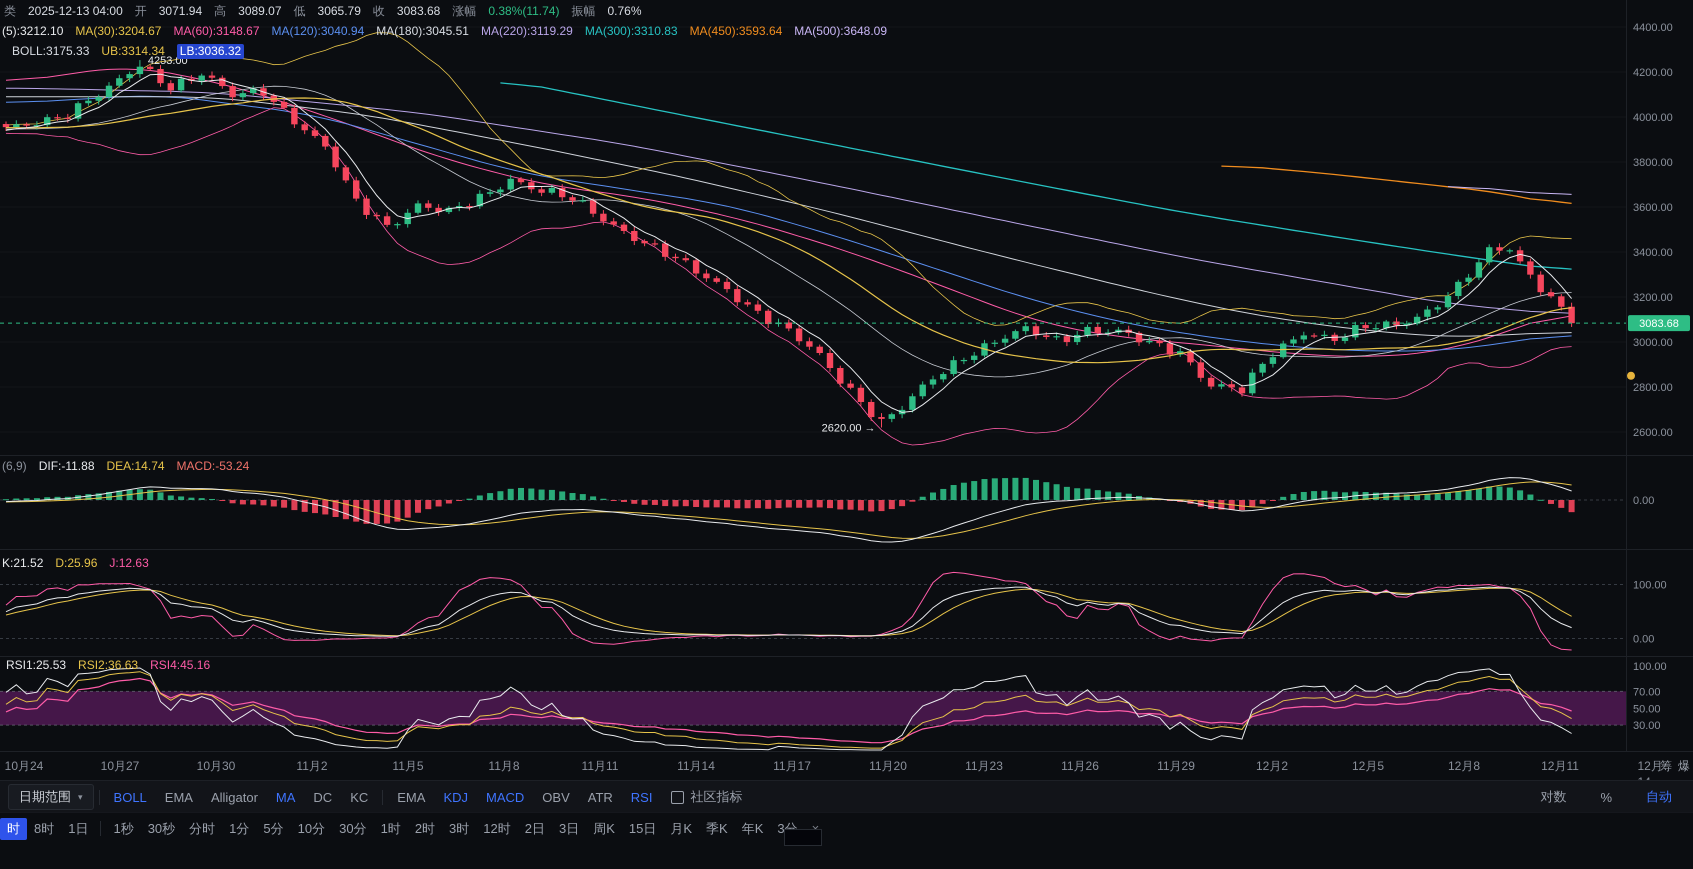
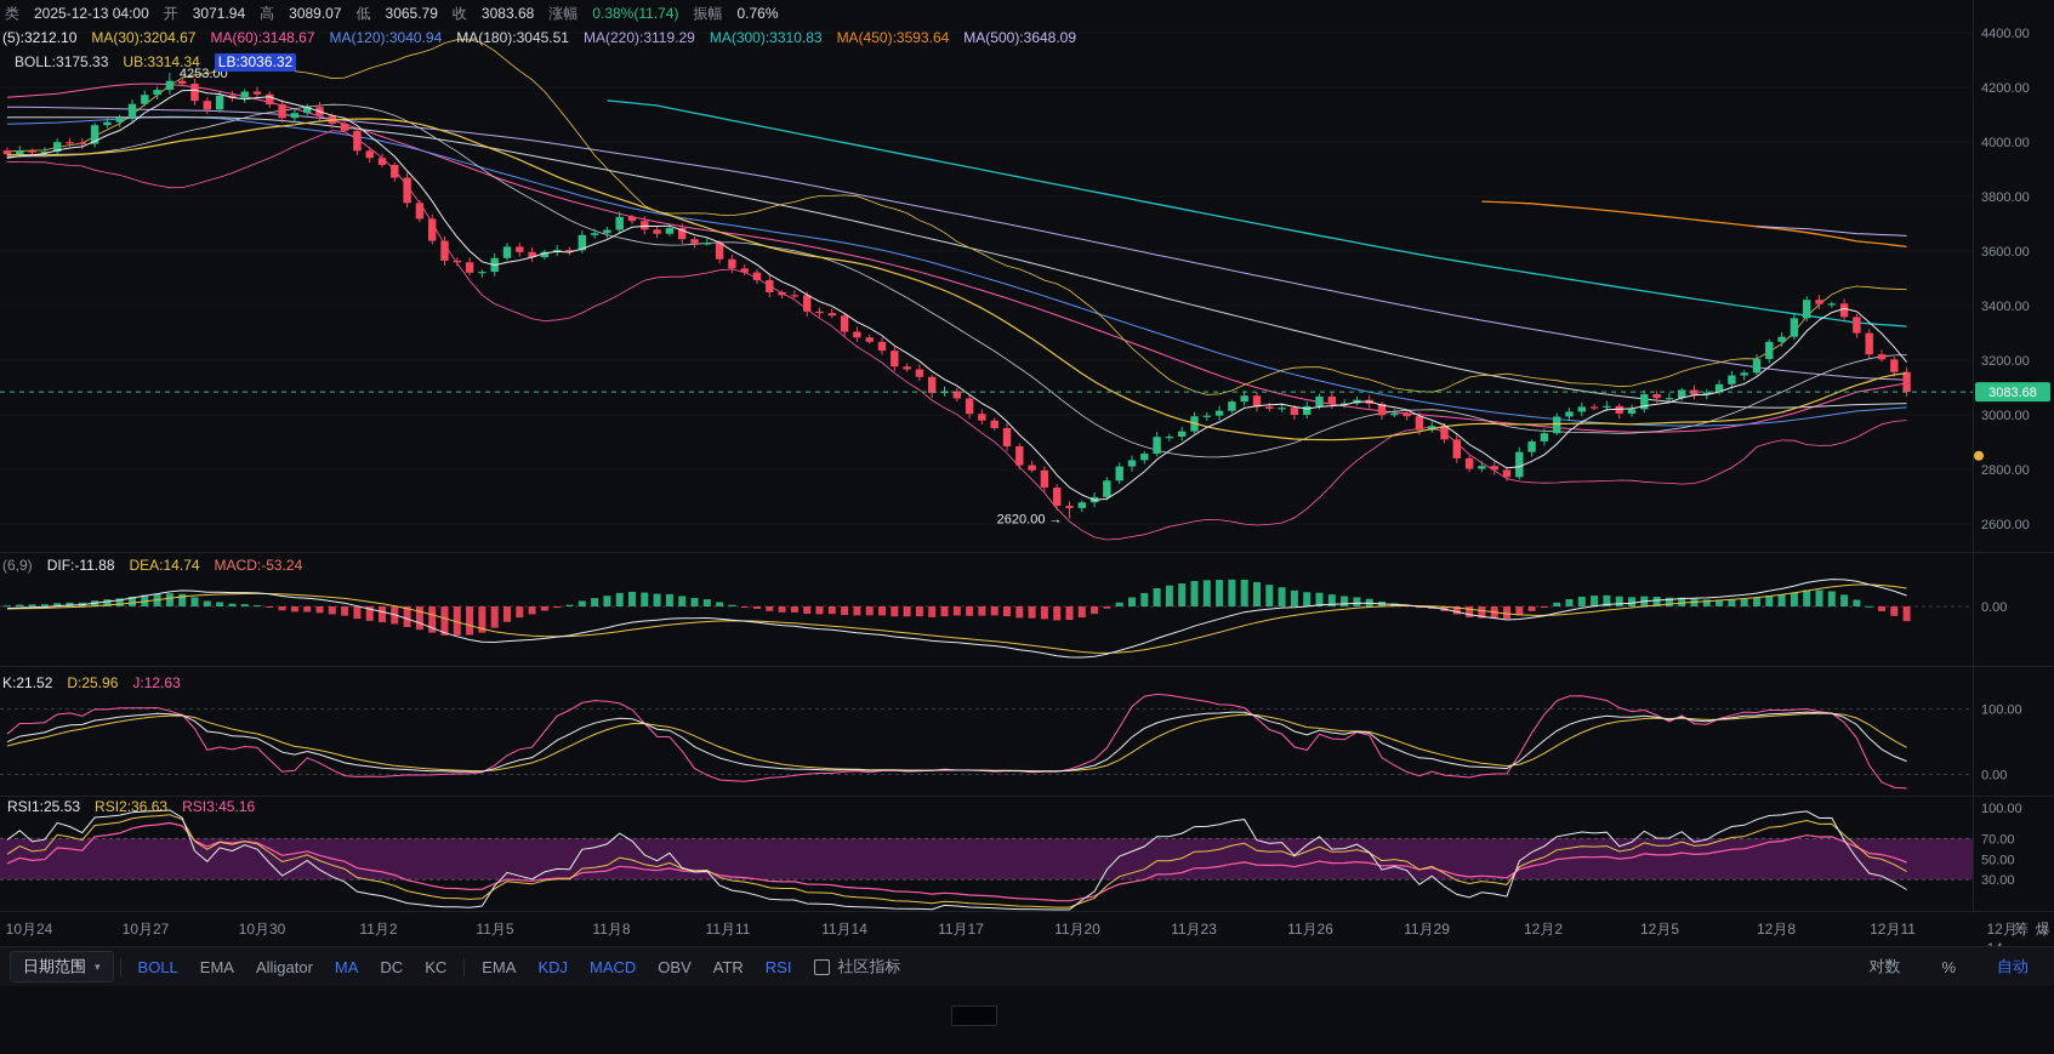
  4400.00
  4200.00
  4000.00
  3800.00
  3600.00
  3400.00
  3200.00
  3000.00
  2800.00
  2600.00
  3083.68
  4253.00
  2620.00 →
  0.00
  100.00
  0.00
  100.00
  70.00
  50.00
  30.00
  10月24
  10月27
  10月30
  11月2
  11月5
  11月8
  11月11
  11月14
  11月17
  11月20
  11月23
  11月26
  11月29
  12月2
  12月5
  12月8
  12月11
  筹
  爆
  日期范围
  ▾
  BOLL
  EMA
  Alligator
  MA
  DC
  KC
  EMA
  KDJ
  MACD
  OBV
  ATR
  RSI
  社区指标
  对数
  %
  自动
- 时
- 8时
- 1日
- 1秒
- 30秒
- 分时
- 1分
- 5分
- 10分
- 30分
- 1时
- 2时
- 3时
- 12时
- 2日
- 3日
- 周K
- 15日
- 月K
- 季K
- 年K
- 3分
  类
  2025-12-13 04:00
  开
  3071.94
  高
  3089.07
  低
  3065.79
  收
  3083.68
  涨幅
  0.38%(11.74)
  振幅
  0.76%
  (5):3212.10
  MA(30):3204.67
  MA(60):3148.67
  MA(120):3040.94
  MA(180):3045.51
  MA(220):3119.29
  MA(300):3310.83
  MA(450):3593.64
  MA(500):3648.09
  BOLL:3175.33
  UB:3314.34
  LB:3036.32
  (6,9)
  DIF:-11.88
  DEA:14.74
  MACD:-53.24
  K:21.52
  D:25.96
  J:12.63
  RSI1:25.53
  RSI2:36.63
- RSI4:45.16
+ RSI3:45.16
